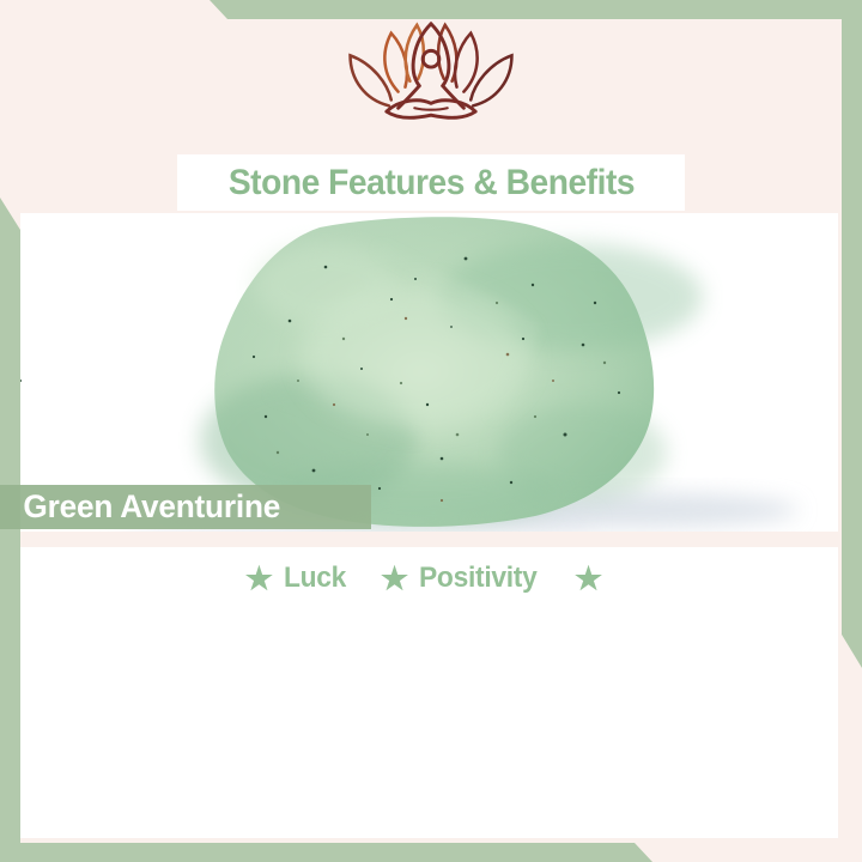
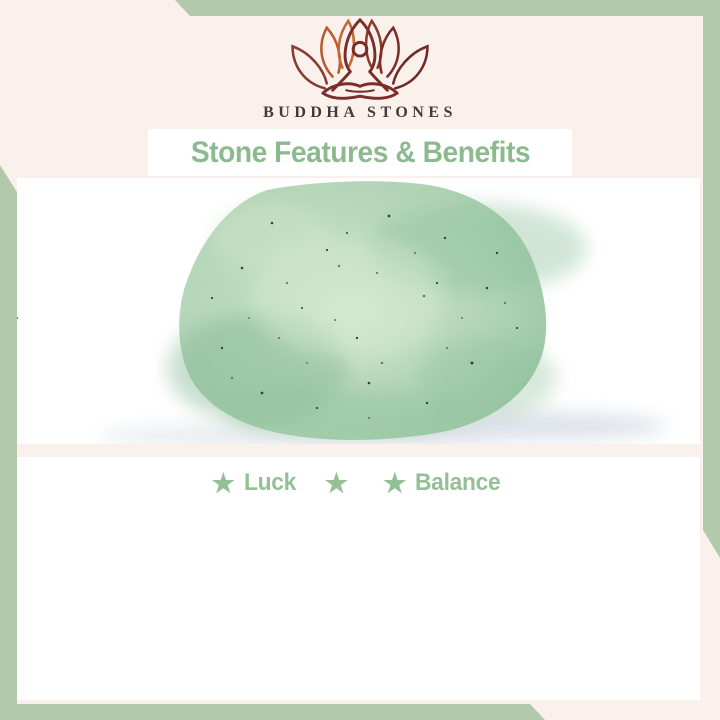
+ BUDDHA STONES
  Stone Features & Benefits
- Green Aventurine
  ★
  Luck
  ★
- Positivity
  ★
+ Balance
